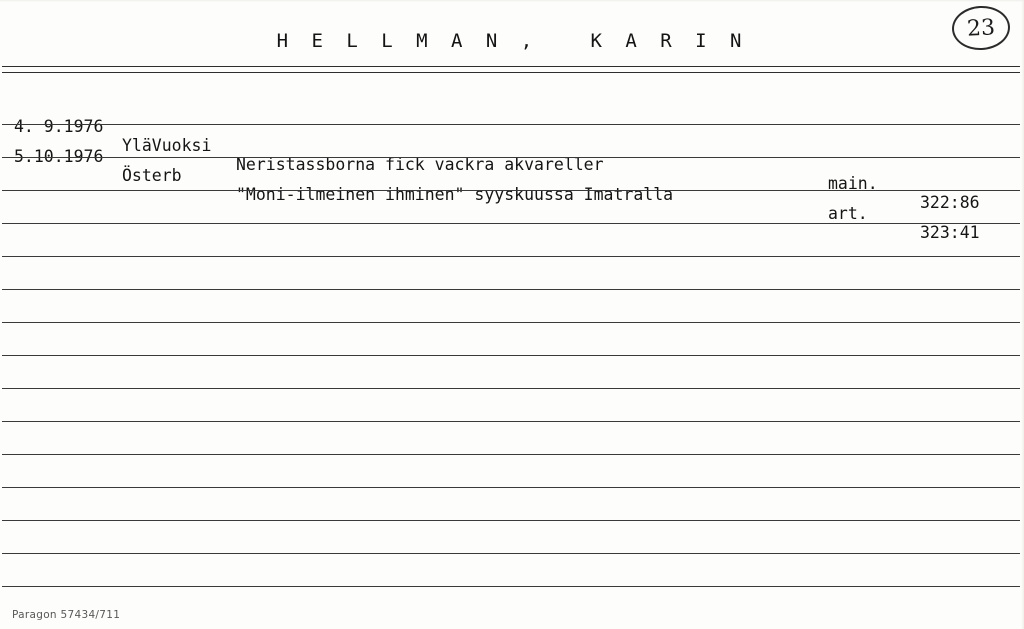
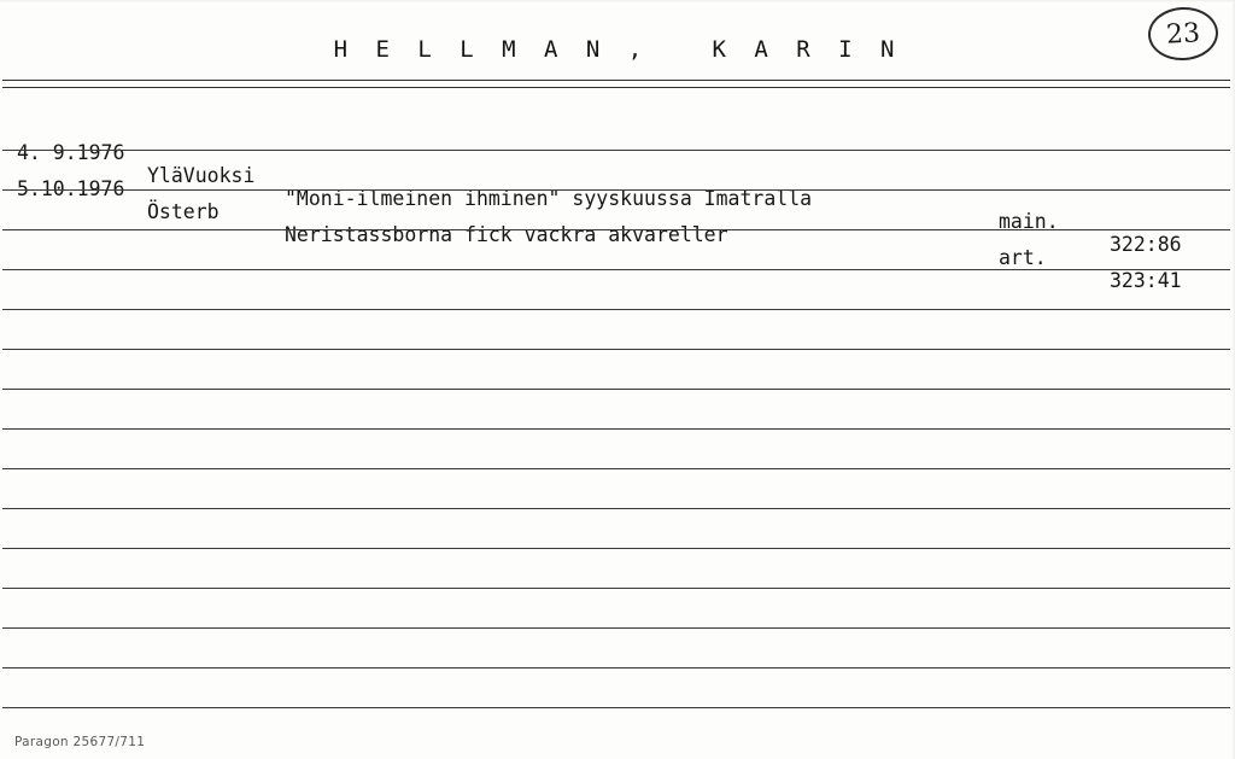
  H E L L M A N , K A R I N
  4. 9.1976
  YläVuoksi
- Neristassborna fick vackra akvareller
+ "Moni-ilmeinen ihminen" syyskuussa Imatralla
  main.
  322:86
  5.10.1976
  Österb
- "Moni-ilmeinen ihminen" syyskuussa Imatralla
+ Neristassborna fick vackra akvareller
  art.
  323:41
- Paragon 57434/711
+ Paragon 25677/711
